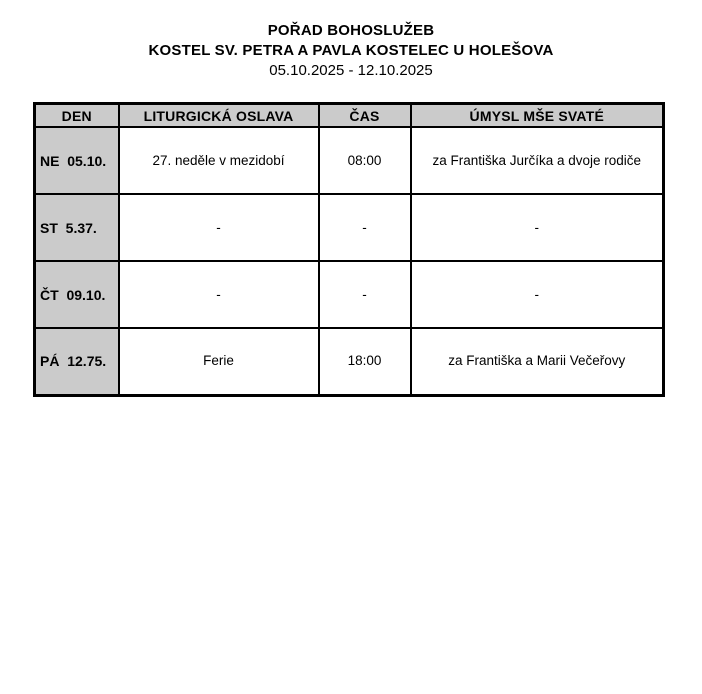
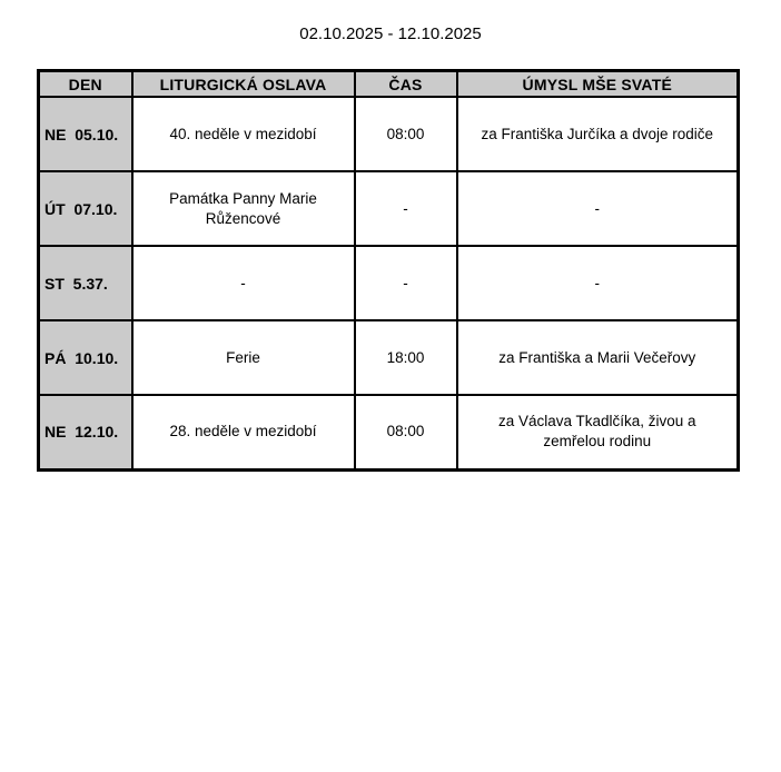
- POŘAD BOHOSLUŽEB
- KOSTEL SV. PETRA A PAVLA KOSTELEC U HOLEŠOVA
- 05.10.2025 - 12.10.2025
+ 02.10.2025 - 12.10.2025
  DEN	LITURGICKÁ OSLAVA	ČAS	ÚMYSL MŠE SVATÉ
- NE 05.10.	27. neděle v mezidobí	08:00	za Františka Jurčíka a dvoje rodiče
+ NE 05.10.	40. neděle v mezidobí	08:00	za Františka Jurčíka a dvoje rodiče
+ ÚT 07.10.	Památka Panny Marie Růžencové	-	-
  ST 5.37.	-	-	-
- ČT 09.10.	-	-	-
- PÁ 12.75.	Ferie	18:00	za Františka a Marii Večeřovy
+ PÁ 10.10.	Ferie	18:00	za Františka a Marii Večeřovy
+ NE 12.10.	28. neděle v mezidobí	08:00	za Václava Tkadlčíka, živou a zemřelou rodinu
